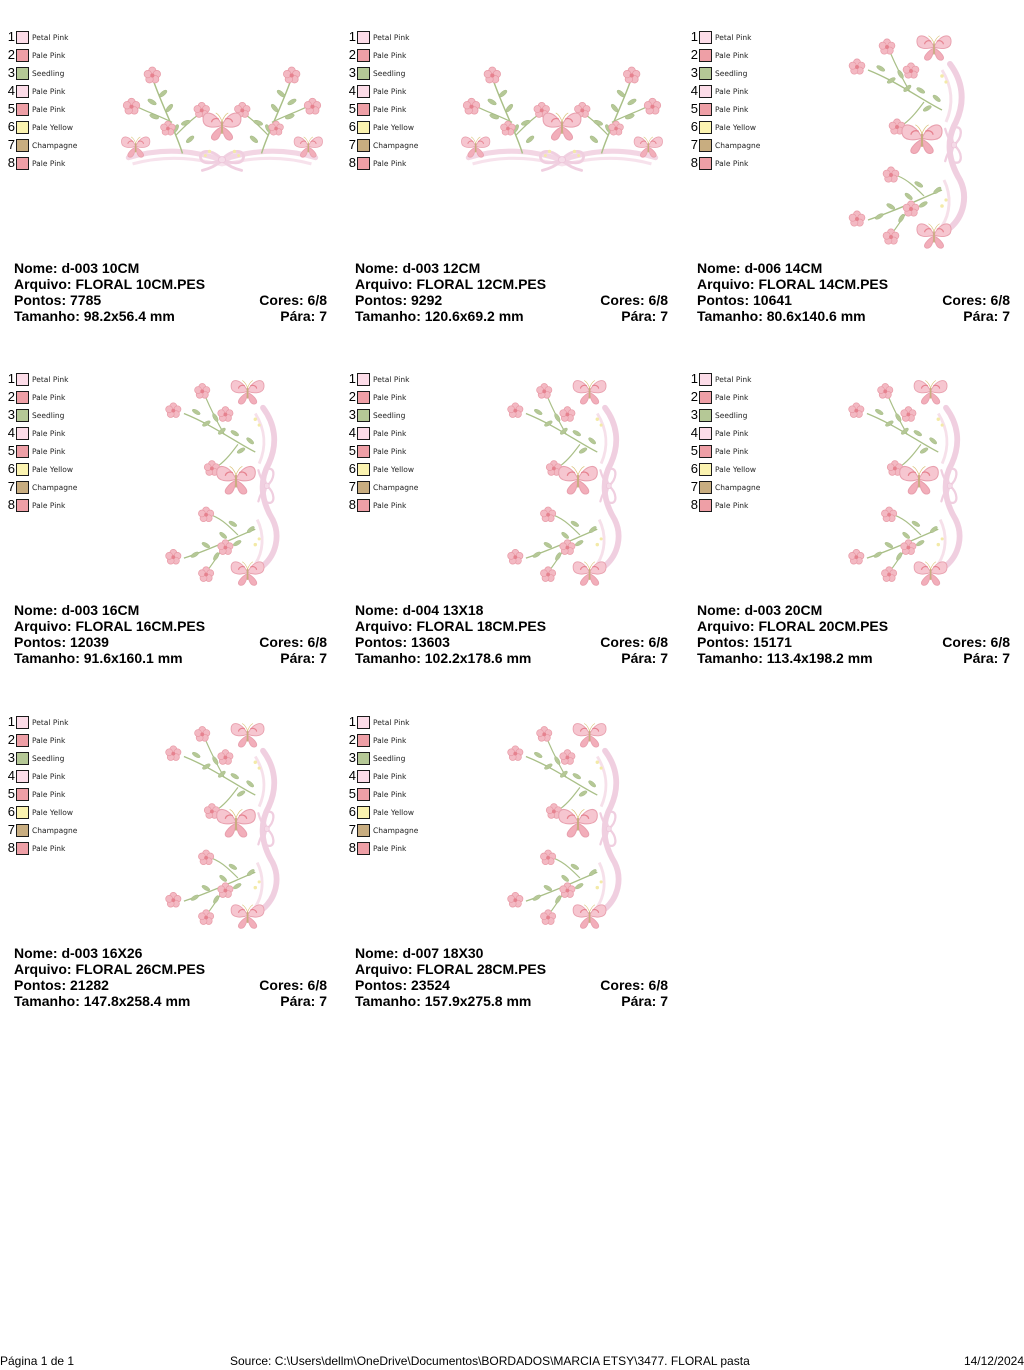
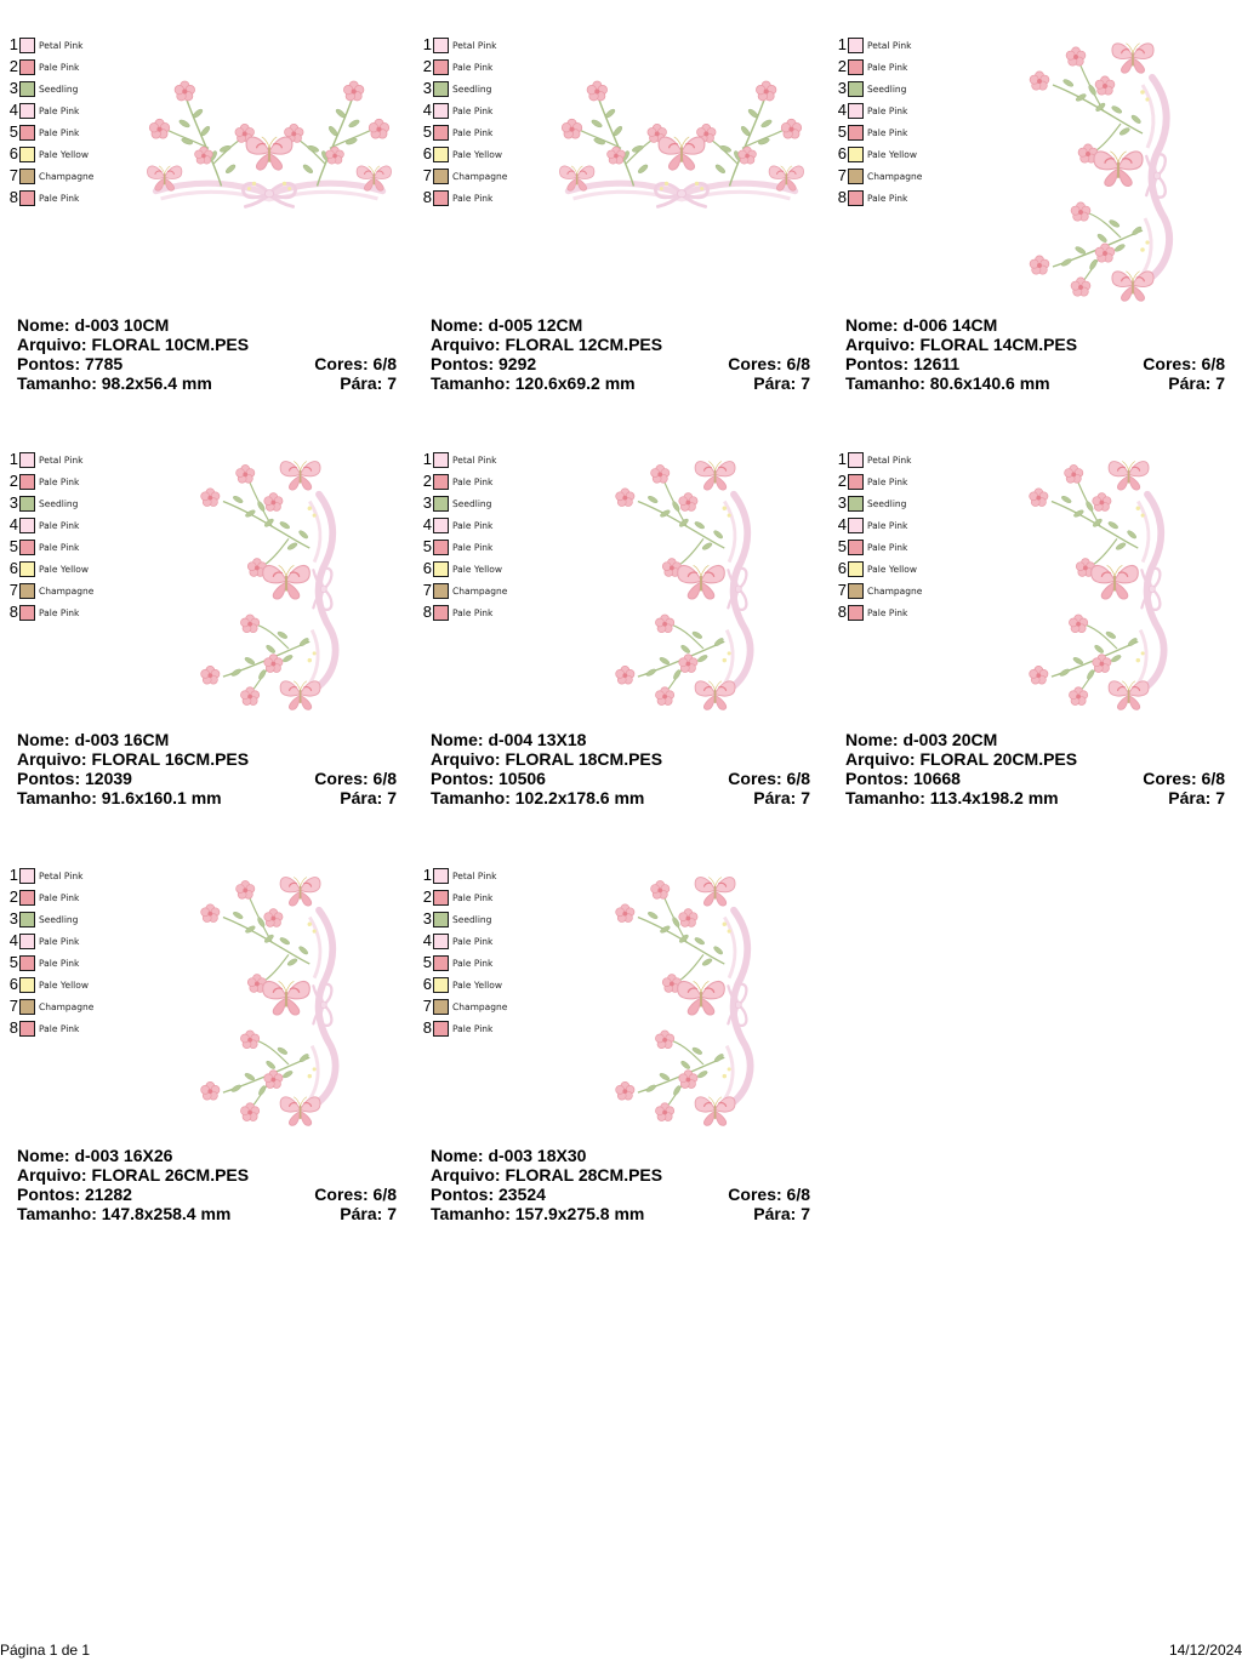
  1
  Petal Pink
  2
  Pale Pink
  3
  Seedling
  4
  Pale Pink
  5
  Pale Pink
  6
  Pale Yellow
  7
  Champagne
  8
  Pale Pink
  Nome: d-003 10CM
  Arquivo: FLORAL 10CM.PES
  Pontos: 7785
  Cores: 6/8
  Tamanho: 98.2x56.4 mm
  Pára: 7
  1
  Petal Pink
  2
  Pale Pink
  3
  Seedling
  4
  Pale Pink
  5
  Pale Pink
  6
  Pale Yellow
  7
  Champagne
  8
  Pale Pink
- Nome: d-003 12CM
+ Nome: d-005 12CM
  Arquivo: FLORAL 12CM.PES
  Pontos: 9292
  Cores: 6/8
  Tamanho: 120.6x69.2 mm
  Pára: 7
  1
  Petal Pink
  2
  Pale Pink
  3
  Seedling
  4
  Pale Pink
  5
  Pale Pink
  6
  Pale Yellow
  7
  Champagne
  8
  Pale Pink
  Nome: d-006 14CM
  Arquivo: FLORAL 14CM.PES
- Pontos: 10641
+ Pontos: 12611
  Cores: 6/8
  Tamanho: 80.6x140.6 mm
  Pára: 7
  1
  Petal Pink
  2
  Pale Pink
  3
  Seedling
  4
  Pale Pink
  5
  Pale Pink
  6
  Pale Yellow
  7
  Champagne
  8
  Pale Pink
  Nome: d-003 16CM
  Arquivo: FLORAL 16CM.PES
  Pontos: 12039
  Cores: 6/8
  Tamanho: 91.6x160.1 mm
  Pára: 7
  1
  Petal Pink
  2
  Pale Pink
  3
  Seedling
  4
  Pale Pink
  5
  Pale Pink
  6
  Pale Yellow
  7
  Champagne
  8
  Pale Pink
  Nome: d-004 13X18
  Arquivo: FLORAL 18CM.PES
- Pontos: 13603
+ Pontos: 10506
  Cores: 6/8
  Tamanho: 102.2x178.6 mm
  Pára: 7
  1
  Petal Pink
  2
  Pale Pink
  3
  Seedling
  4
  Pale Pink
  5
  Pale Pink
  6
  Pale Yellow
  7
  Champagne
  8
  Pale Pink
  Nome: d-003 20CM
  Arquivo: FLORAL 20CM.PES
- Pontos: 15171
+ Pontos: 10668
  Cores: 6/8
  Tamanho: 113.4x198.2 mm
  Pára: 7
  1
  Petal Pink
  2
  Pale Pink
  3
  Seedling
  4
  Pale Pink
  5
  Pale Pink
  6
  Pale Yellow
  7
  Champagne
  8
  Pale Pink
  Nome: d-003 16X26
  Arquivo: FLORAL 26CM.PES
  Pontos: 21282
  Cores: 6/8
  Tamanho: 147.8x258.4 mm
  Pára: 7
  1
  Petal Pink
  2
  Pale Pink
  3
  Seedling
  4
  Pale Pink
  5
  Pale Pink
  6
  Pale Yellow
  7
  Champagne
  8
  Pale Pink
- Nome: d-007 18X30
+ Nome: d-003 18X30
  Arquivo: FLORAL 28CM.PES
  Pontos: 23524
  Cores: 6/8
  Tamanho: 157.9x275.8 mm
  Pára: 7
  Página 1 de 1
- Source: C:\Users\dellm\OneDrive\Documentos\BORDADOS\MARCIA ETSY\3477. FLORAL pasta
  14/12/2024
